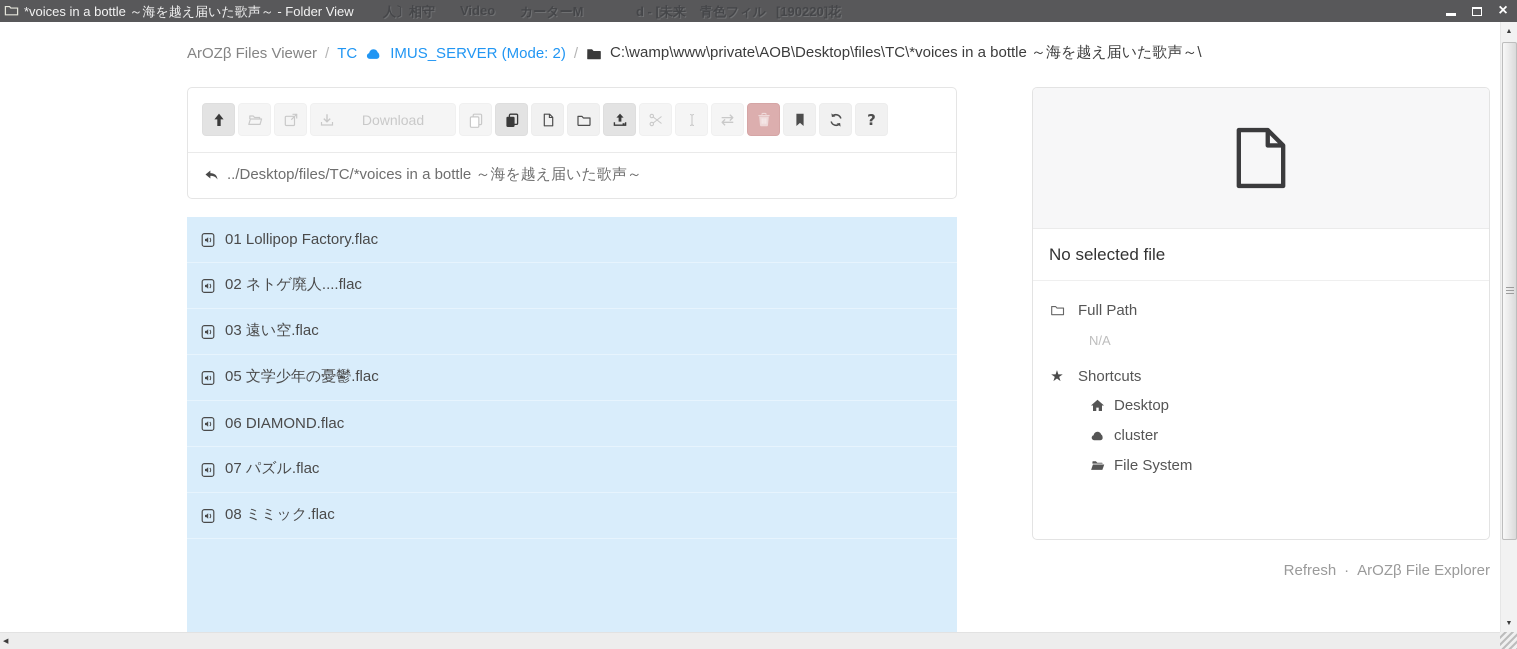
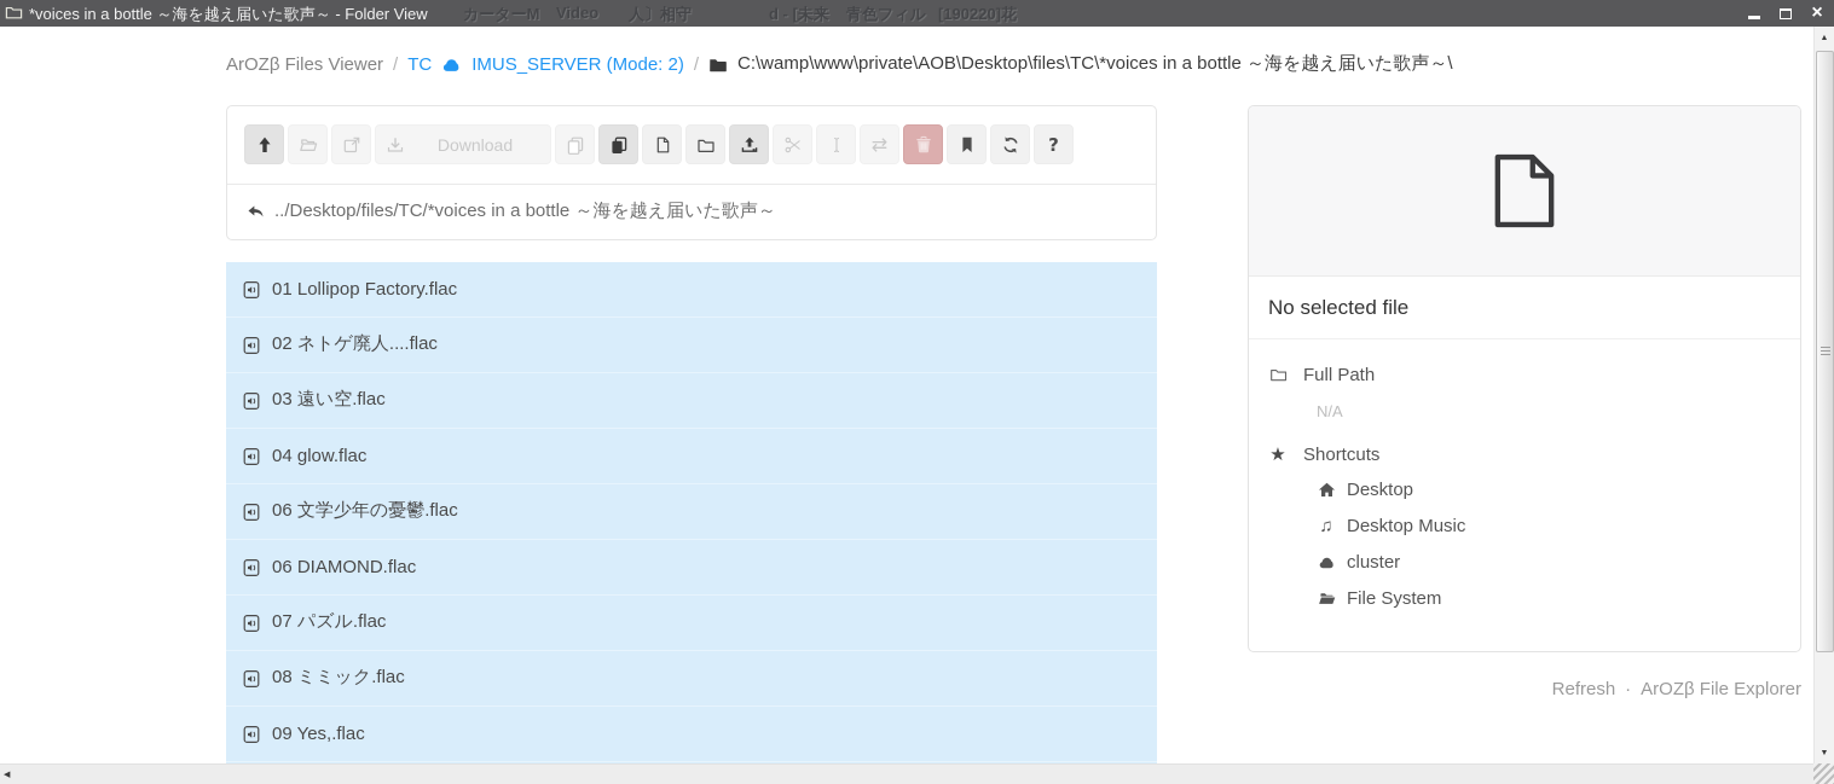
  *voices in a bottle ～海を越え届いた歌声～ - Folder View
- 人〕相守
+ カーターM
  Video
- カーターM
+ 人〕相守
  d - [未来
  青色フィル
  [190220]花
  ×
  ArOZβ Files Viewer
  /
  TC
  IMUS_SERVER (Mode: 2)
  /
  C:\wamp\www\private\AOB\Desktop\files\TC\*voices in a bottle ～海を越え届いた歌声～\
  Download
  ⇄
  ?
  ../Desktop/files/TC/*voices in a bottle ～海を越え届いた歌声～
  01 Lollipop Factory.flac
  02 ネトゲ廃人....flac
  03 遠い空.flac
+ 04 glow.flac
- 05 文学少年の憂鬱.flac
+ 06 文学少年の憂鬱.flac
  06 DIAMOND.flac
  07 パズル.flac
  08 ミミック.flac
+ 09 Yes,.flac
  No selected file
  Full Path
  N/A
  ★
  Shortcuts
  Desktop
+ ♫
+ Desktop Music
  cluster
  File System
  Refresh
  ·
  ArOZβ File Explorer
